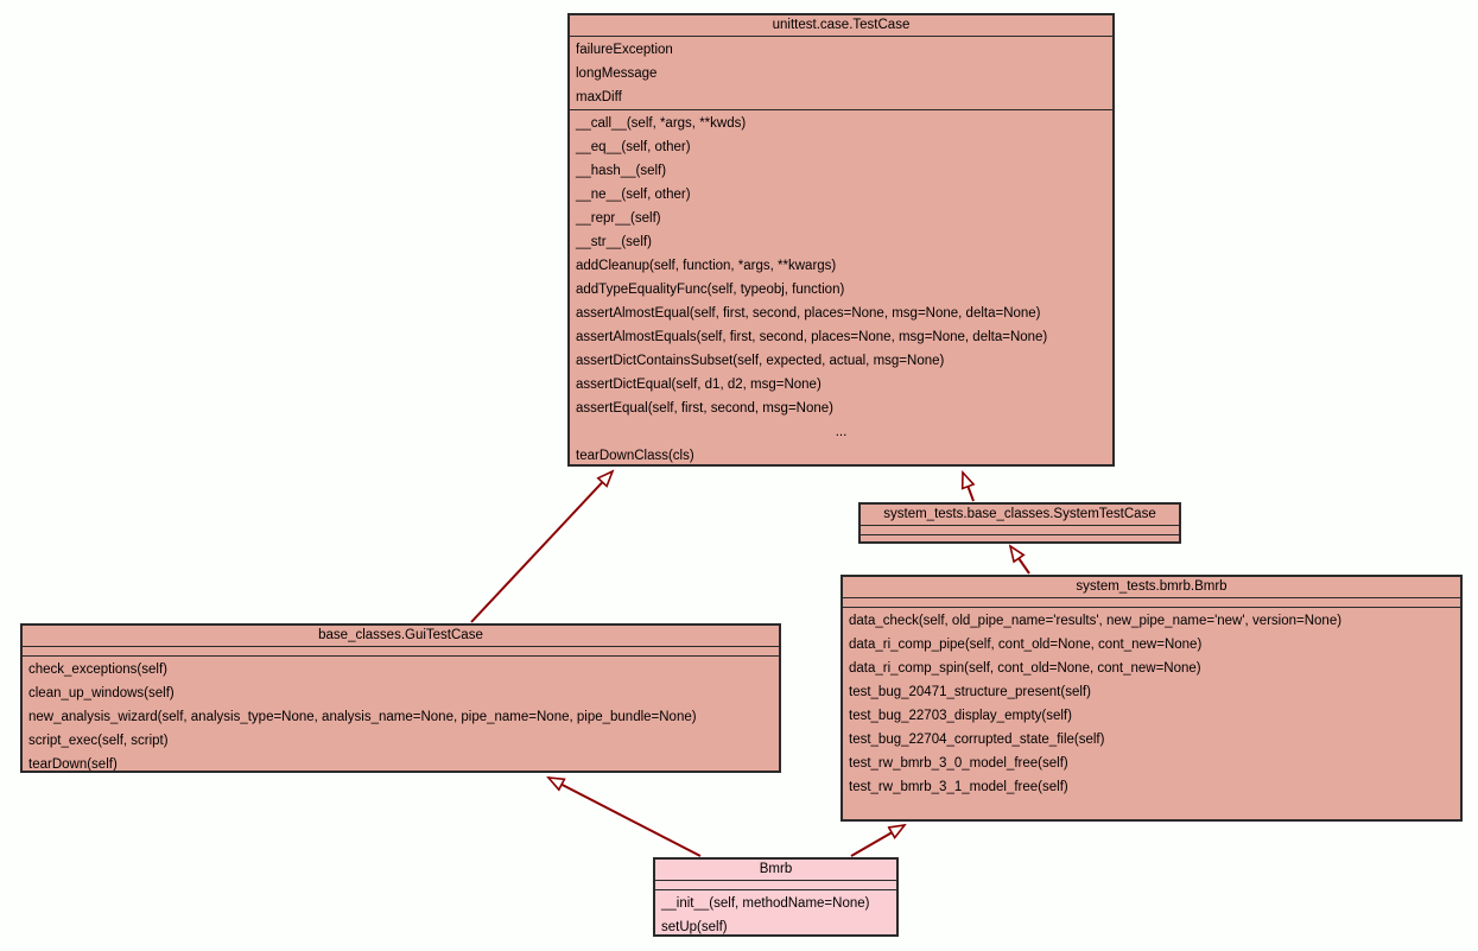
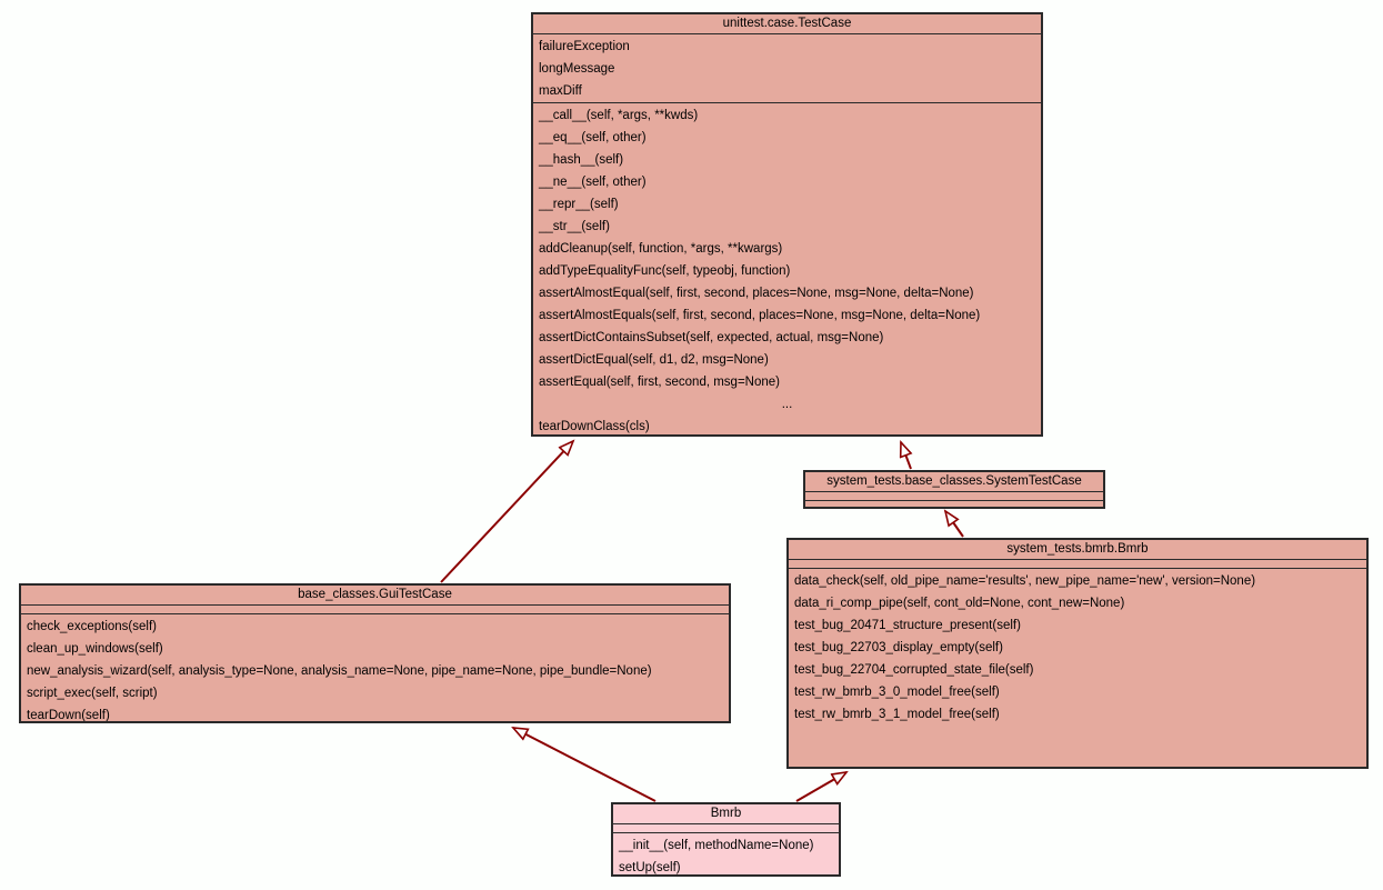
  unittest.case.TestCase
  failureException
  longMessage
  maxDiff
  __call__(self, *args, **kwds)
  __eq__(self, other)
  __hash__(self)
  __ne__(self, other)
  __repr__(self)
  __str__(self)
  addCleanup(self, function, *args, **kwargs)
  addTypeEqualityFunc(self, typeobj, function)
  assertAlmostEqual(self, first, second, places=None, msg=None, delta=None)
  assertAlmostEquals(self, first, second, places=None, msg=None, delta=None)
  assertDictContainsSubset(self, expected, actual, msg=None)
  assertDictEqual(self, d1, d2, msg=None)
  assertEqual(self, first, second, msg=None)
  ...
  tearDownClass(cls)
  system_tests.base_classes.SystemTestCase
  system_tests.bmrb.Bmrb
  data_check(self, old_pipe_name='results', new_pipe_name='new', version=None)
  data_ri_comp_pipe(self, cont_old=None, cont_new=None)
- data_ri_comp_spin(self, cont_old=None, cont_new=None)
  test_bug_20471_structure_present(self)
  test_bug_22703_display_empty(self)
  test_bug_22704_corrupted_state_file(self)
  test_rw_bmrb_3_0_model_free(self)
  test_rw_bmrb_3_1_model_free(self)
  base_classes.GuiTestCase
  check_exceptions(self)
  clean_up_windows(self)
  new_analysis_wizard(self, analysis_type=None, analysis_name=None, pipe_name=None, pipe_bundle=None)
  script_exec(self, script)
  tearDown(self)
  Bmrb
  __init__(self, methodName=None)
  setUp(self)
